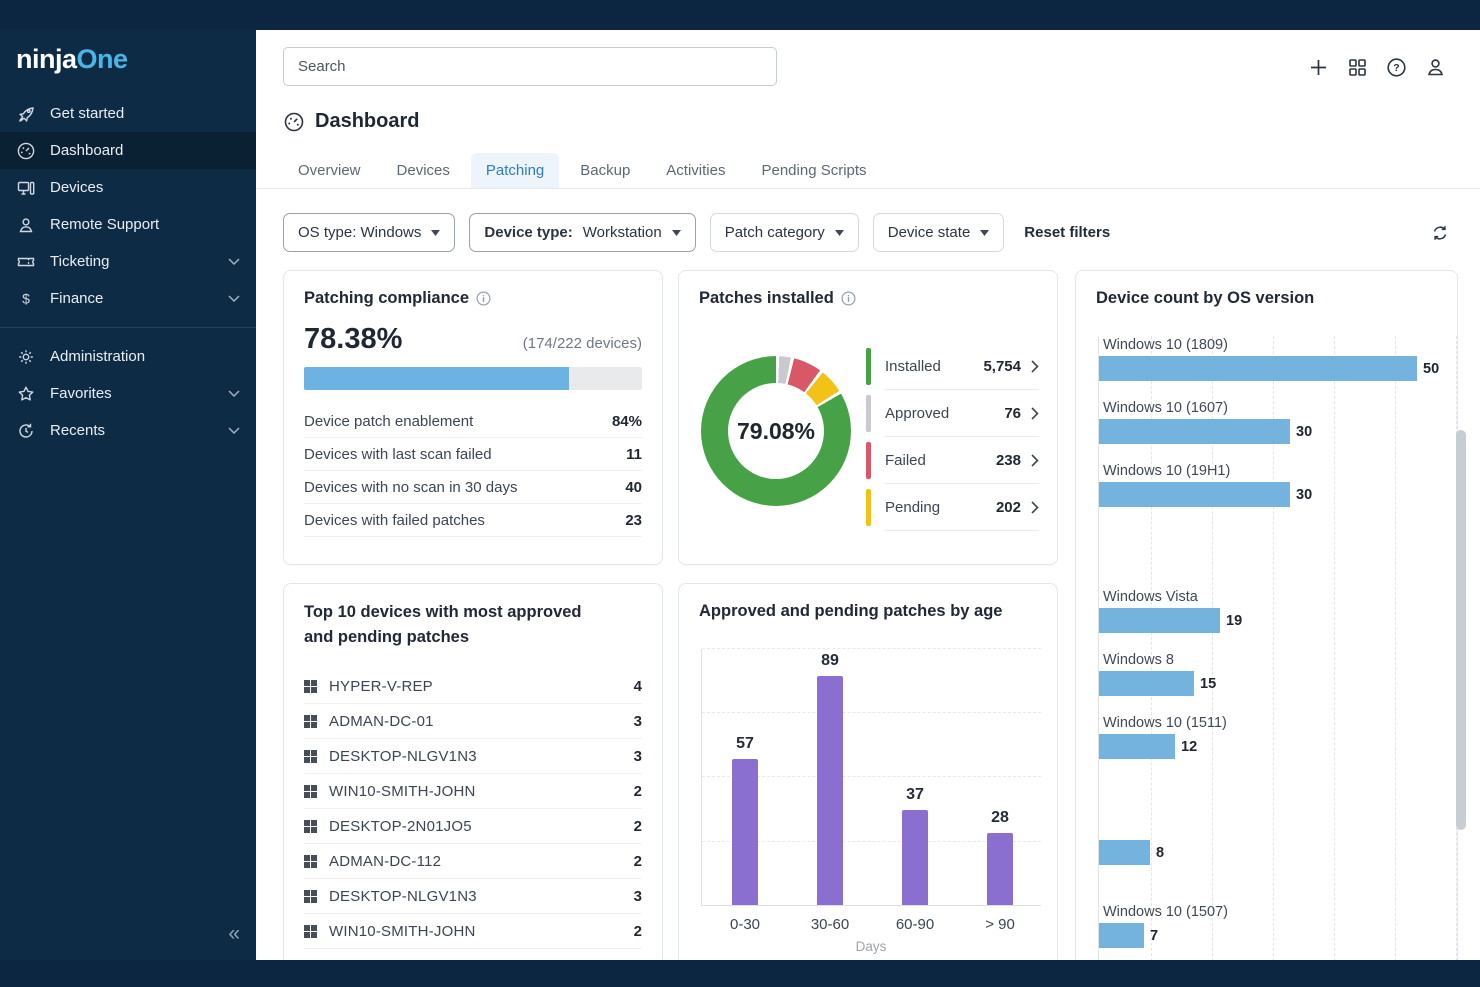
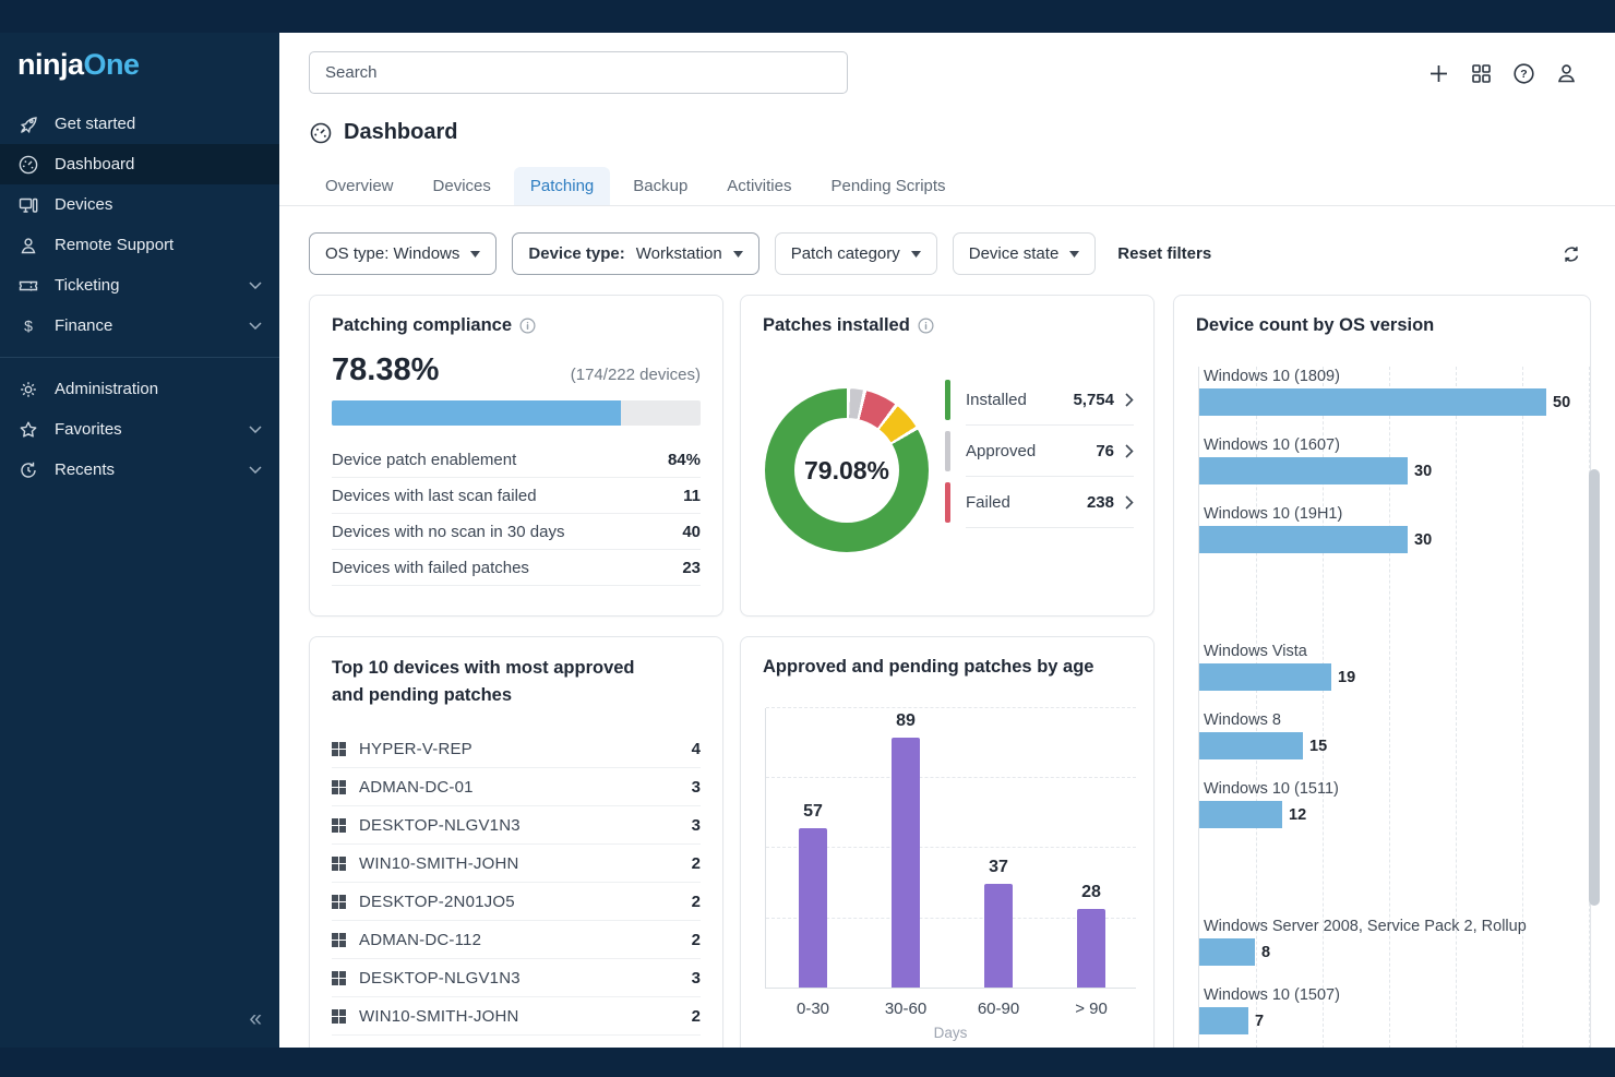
  ninjaOne
  Get started
  Dashboard
  Devices
  Remote Support
  Ticketing
  $
  Finance
  Administration
  Favorites
  Recents
  «
  Search
  ?
  Dashboard
  Overview
  Devices
  Patching
  Backup
  Activities
  Pending Scripts
  OS type: Windows
  Device type:
  Workstation
  Patch category
  Device state
  Reset filters
  Patching compliance
  78.38%
  (174/222 devices)
  Device patch enablement
  84%
  Devices with last scan failed
  11
  Devices with no scan in 30 days
  40
  Devices with failed patches
  23
  Patches installed
  79.08%
  Installed
  5,754
  Approved
  76
  Failed
  238
- Pending
- 202
  Device count by OS version
  Windows 10 (1809)
  50
  Windows 10 (1607)
  30
  Windows 10 (19H1)
  30
  Windows Vista
  19
  Windows 8
  15
  Windows 10 (1511)
  12
+ Windows Server 2008, Service Pack 2, Rollup
  8
  Windows 10 (1507)
  7
  Top 10 devices with most approved
  and pending patches
  HYPER-V-REP
  4
  ADMAN-DC-01
  3
  DESKTOP-NLGV1N3
  3
  WIN10-SMITH-JOHN
  2
  DESKTOP-2N01JO5
  2
  ADMAN-DC-112
  2
  DESKTOP-NLGV1N3
  3
  WIN10-SMITH-JOHN
  2
  Approved and pending patches by age
  57
  0-30
  89
  30-60
  37
  60-90
  28
  > 90
  Days
